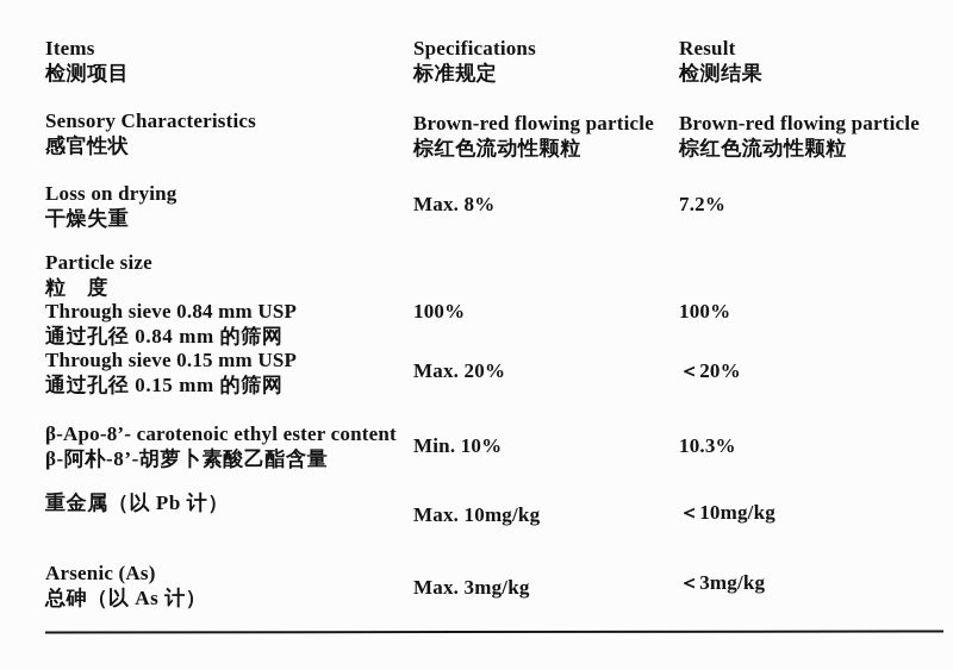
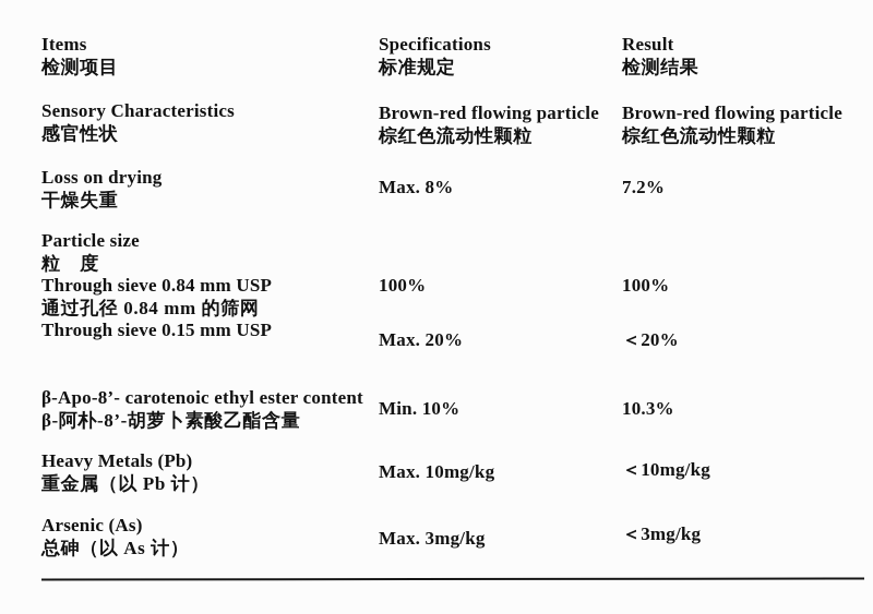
  Items
  检测项目
  Specifications
  标准规定
  Result
  检测结果
  Sensory Characteristics
  感官性状
  Brown-red flowing particle
  棕红色流动性颗粒
  Brown-red flowing particle
  棕红色流动性颗粒
  Loss on drying
  干燥失重
  Max. 8%
  7.2%
  Particle size
  粒 度
  Through sieve 0.84 mm USP
  通过孔径 0.84 mm 的筛网
  100%
  100%
  Through sieve 0.15 mm USP
- 通过孔径 0.15 mm 的筛网
  Max. 20%
  ＜20%
  β-Apo-8’- carotenoic ethyl ester content
  β-阿朴-8’-胡萝卜素酸乙酯含量
  Min. 10%
  10.3%
+ Heavy Metals (Pb)
  重金属（以 Pb 计）
  Max. 10mg/kg
  ＜10mg/kg
  Arsenic (As)
  总砷（以 As 计）
  Max. 3mg/kg
  ＜3mg/kg
